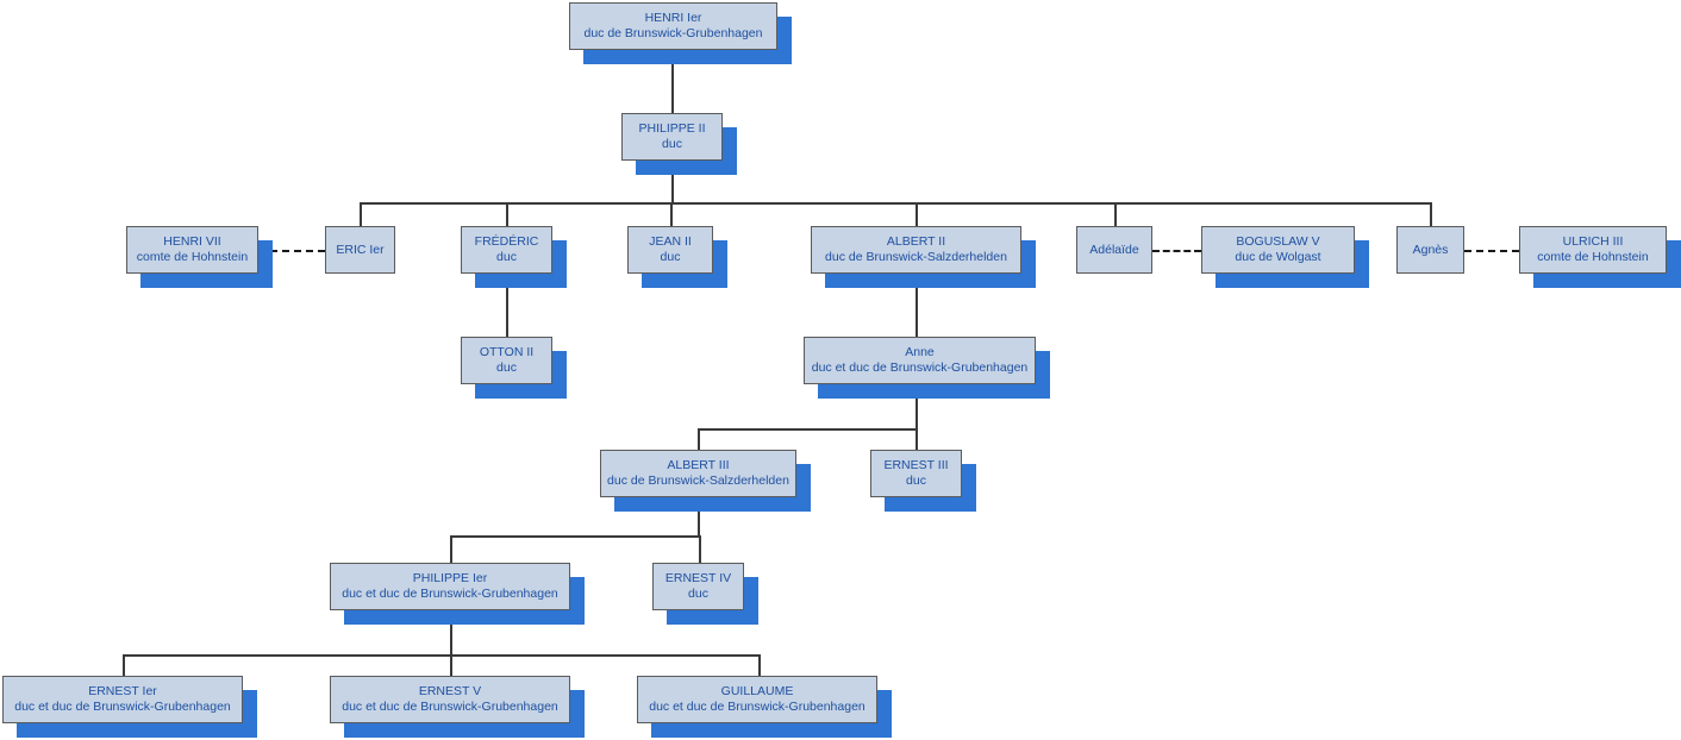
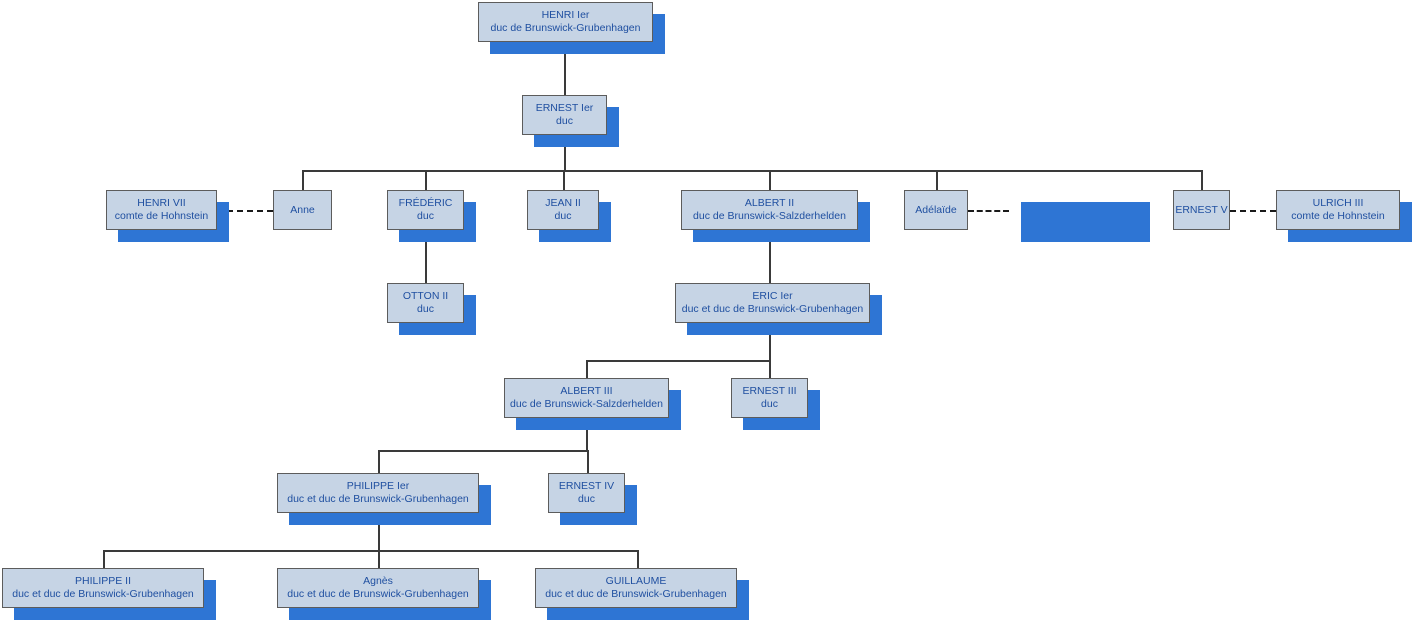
  HENRI Ier
  duc de Brunswick-Grubenhagen
- PHILIPPE II
+ ERNEST Ier
  duc
  HENRI VII
  comte de Hohnstein
- ERIC Ier
+ Anne
  FRÉDÉRIC
  duc
  JEAN II
  duc
  ALBERT II
  duc de Brunswick-Salzderhelden
  Adélaïde
- BOGUSLAW V
- duc de Wolgast
- Agnès
+ ERNEST V
  ULRICH III
  comte de Hohnstein
  OTTON II
  duc
- Anne
+ ERIC Ier
  duc et duc de Brunswick-Grubenhagen
  ALBERT III
  duc de Brunswick-Salzderhelden
  ERNEST III
  duc
  PHILIPPE Ier
  duc et duc de Brunswick-Grubenhagen
  ERNEST IV
  duc
- ERNEST Ier
+ PHILIPPE II
  duc et duc de Brunswick-Grubenhagen
- ERNEST V
+ Agnès
  duc et duc de Brunswick-Grubenhagen
  GUILLAUME
  duc et duc de Brunswick-Grubenhagen
